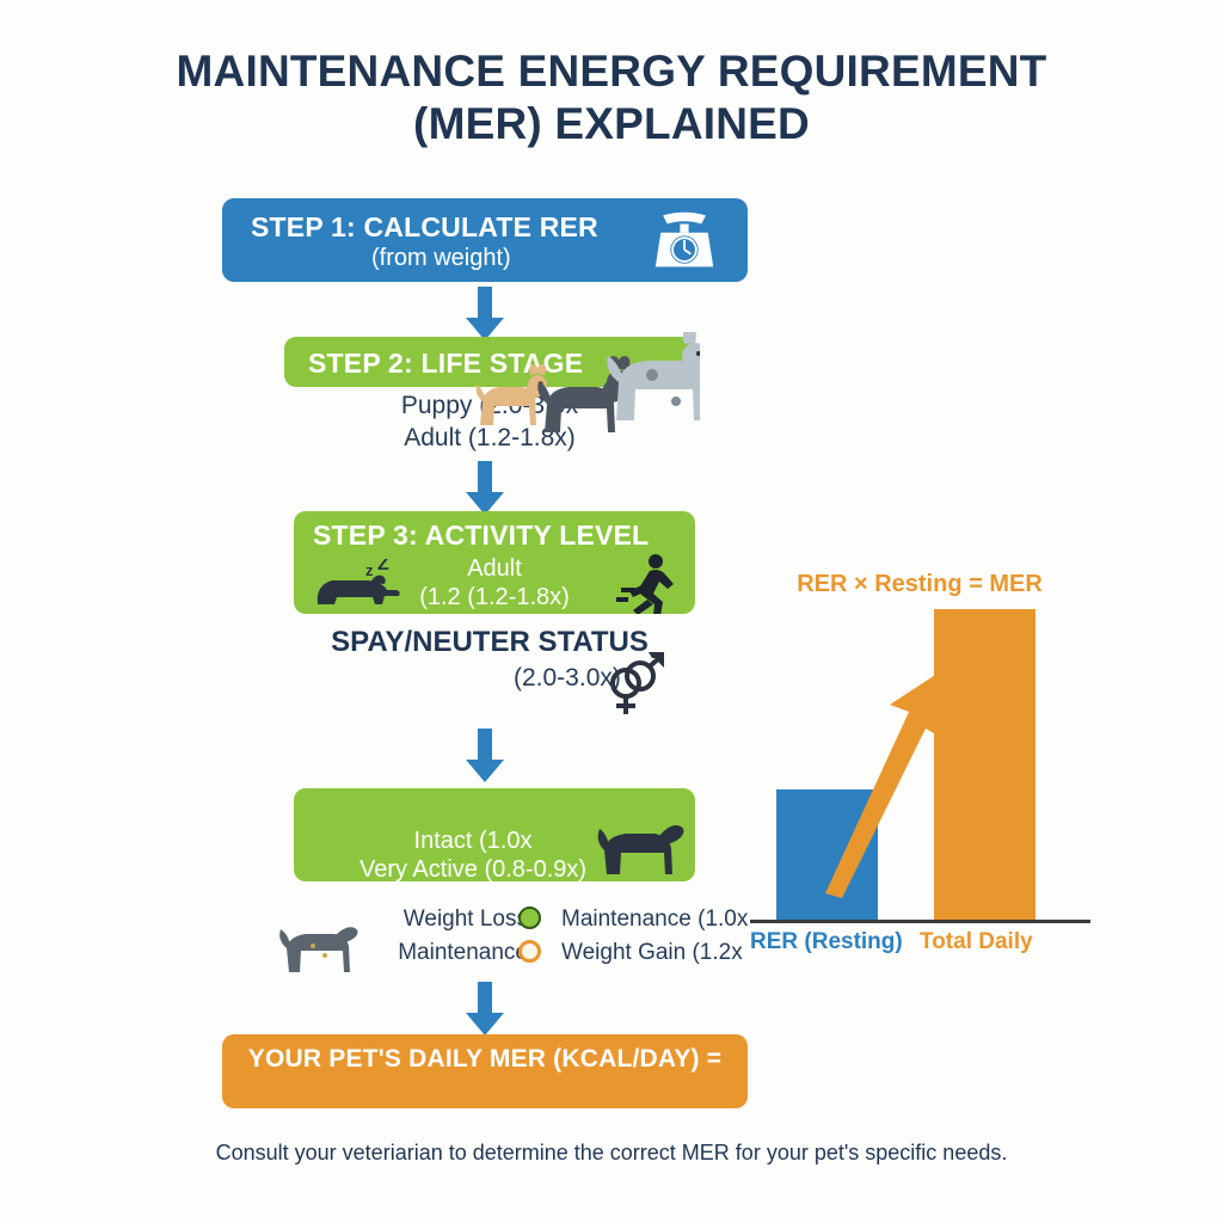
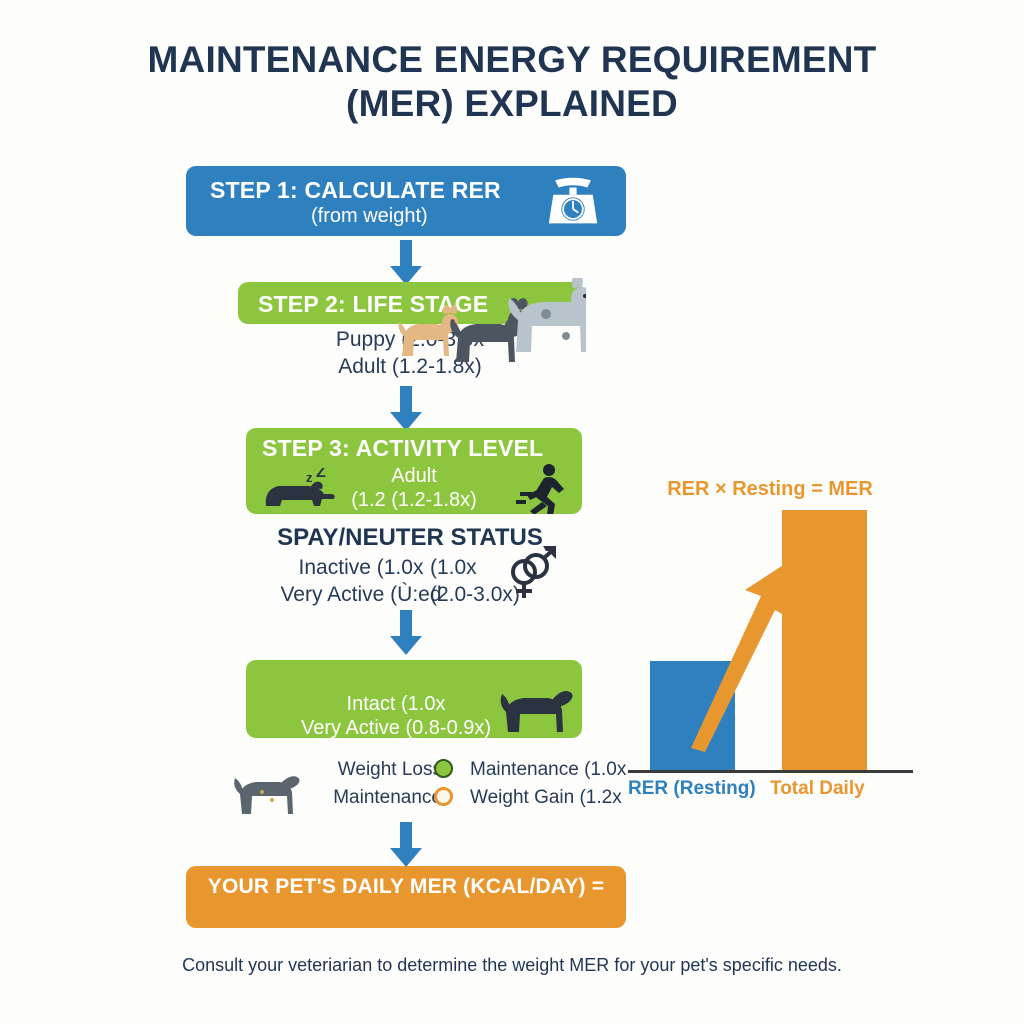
  MAINTENANCE ENERGY REQUIREMENT
  (MER) EXPLAINED
  STEP 1: CALCULATE RER
  (from weight)
  STEP 2: LIFE STAGE
  Adult (1.2-1.8x)
  STEP 3: ACTIVITY LEVEL
  Adult
  (1.2 (1.2-1.8x)
  z
  Z
  SPAY/NEUTER STATUS
+ Inactive (1.0x
+ Very Active (Ù:ed
+ (1.0x
  (2.0-3.0x)
  Intact (1.0x
  Very Active (0.8-0.9x)
  Weight Los
  Maintenanc
  Maintenance (1.0
  Weight Gain (1.2x
  YOUR PET'S DAILY MER (KCAL/DAY) =
- Consult your veteriarian to determine the correct MER for your pet's specific needs.
+ Consult your veteriarian to determine the weight MER for your pet's specific needs.
  RER × Resting = MER
  RER (Resting)
  Total Daily
